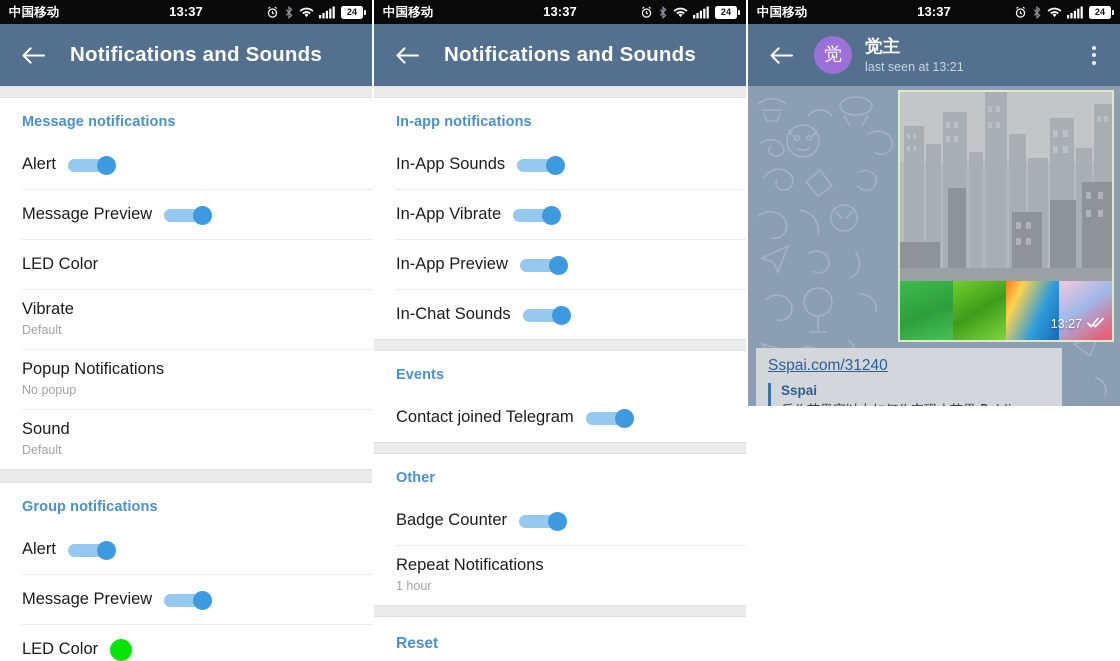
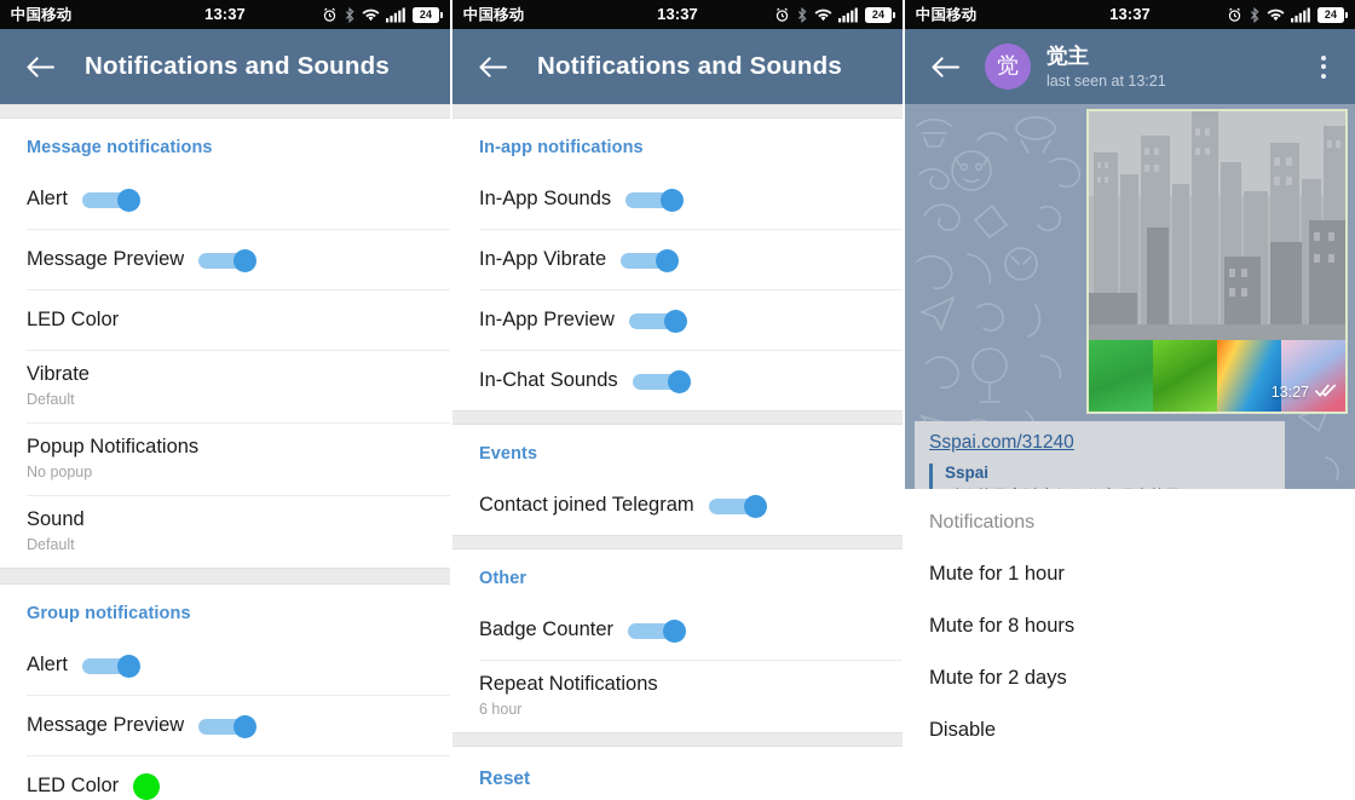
  中国移动
  13:37
  24
  Notifications and Sounds
  Message notifications
  Alert
  Message Preview
  LED Color
  Vibrate
  Default
  Popup Notifications
  No popup
  Sound
  Default
  Group notifications
  Alert
  Message Preview
  LED Color
  中国移动
  13:37
  24
  Notifications and Sounds
  In-app notifications
  In-App Sounds
  In-App Vibrate
  In-App Preview
  In-Chat Sounds
  Events
  Contact joined Telegram
  Other
  Badge Counter
  Repeat Notifications
- 1 hour
+ 6 hour
  Reset
  中国移动
  13:37
  24
  觉
  觉主
  last seen at 13:21
  13:27
  Sspai.com/31240
  Sspai
+ Notifications
+ Mute for 1 hour
+ Mute for 8 hours
+ Mute for 2 days
+ Disable
